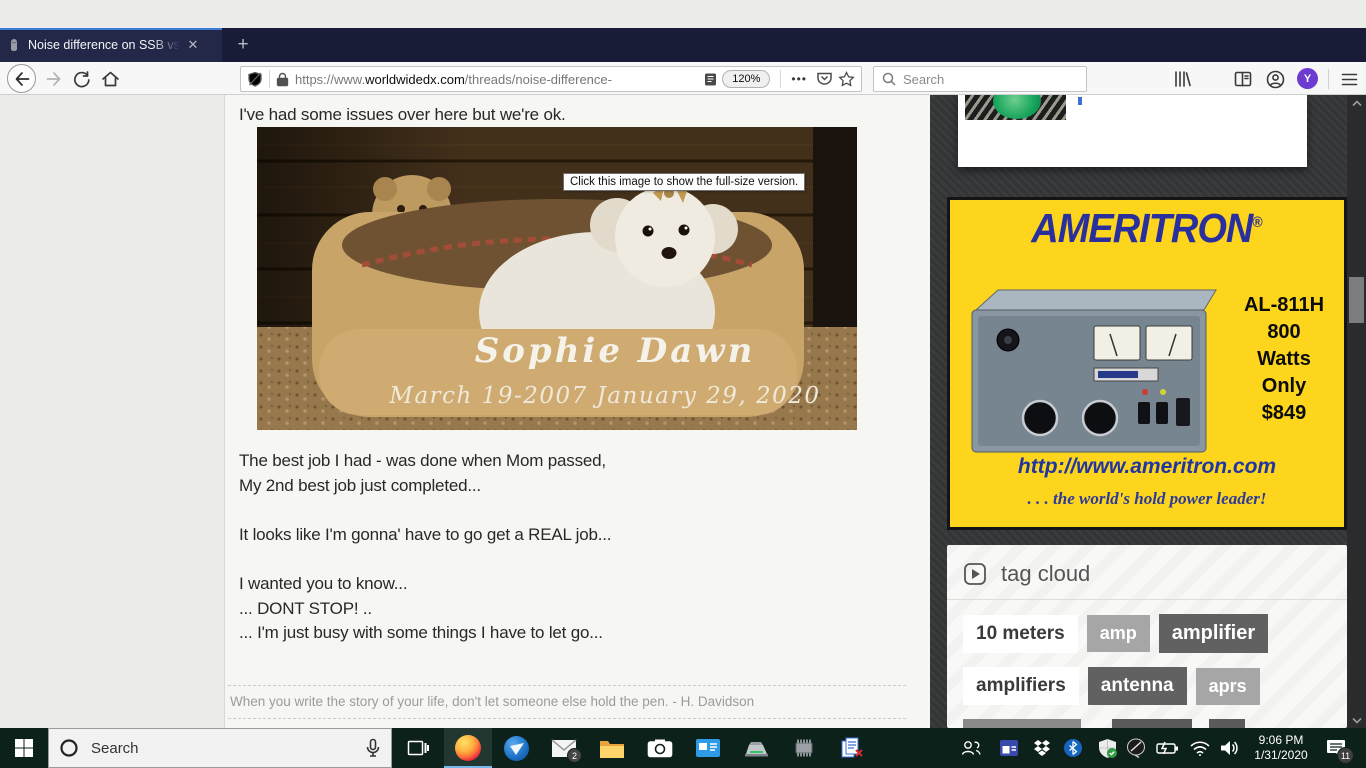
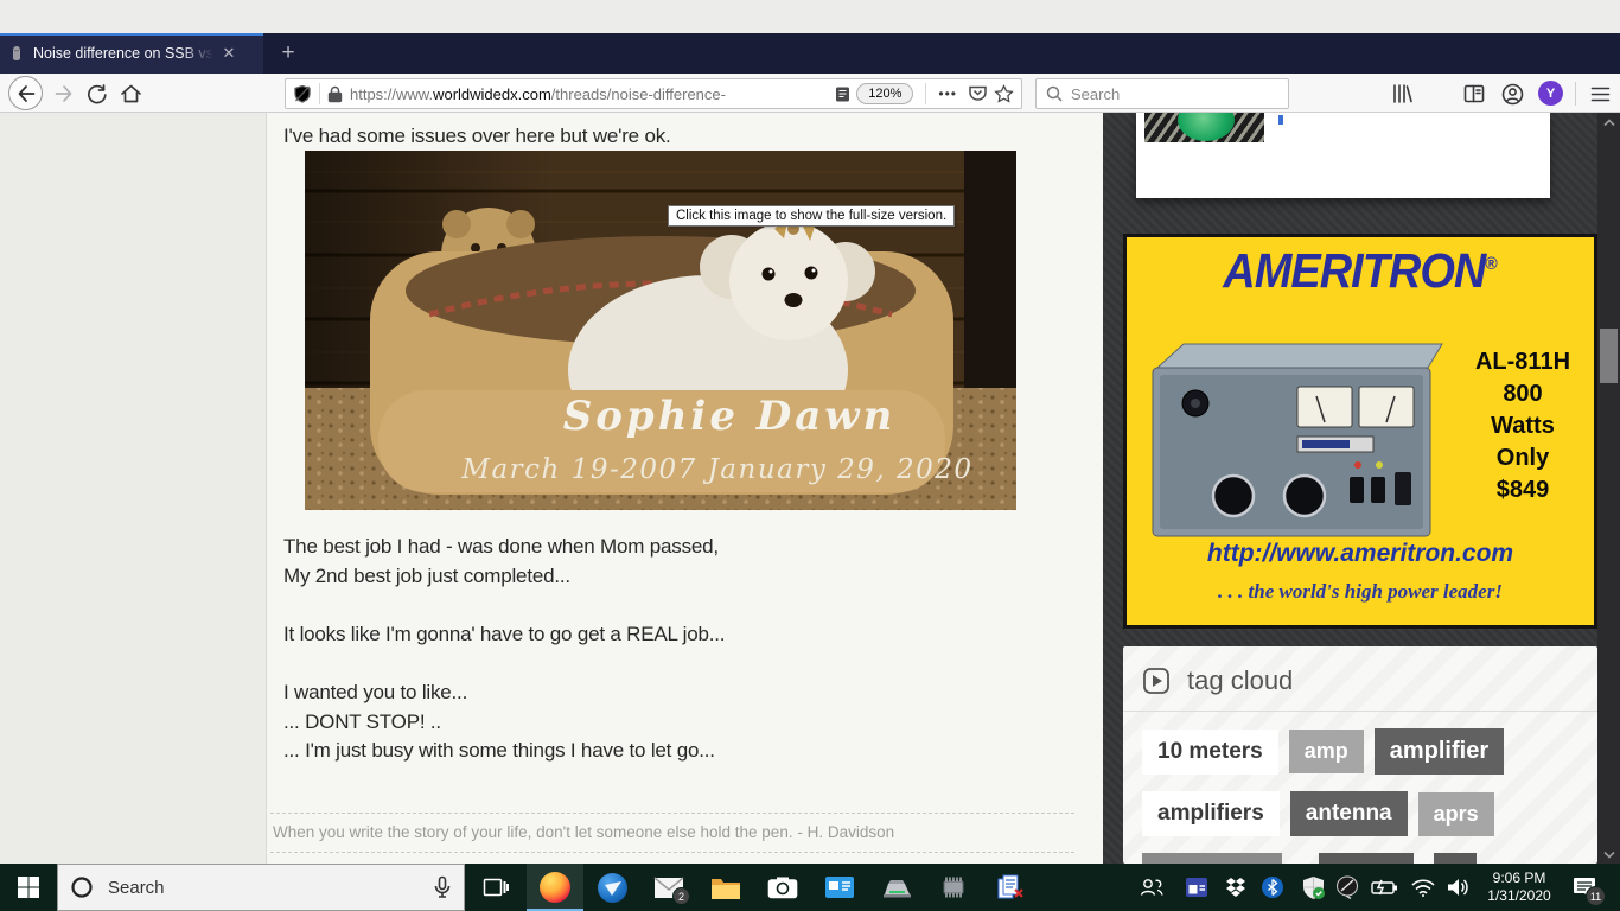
  Noise difference on SSB vs
  ✕
  +
  https://www.worldwidedx.com/threads/noise-difference-
  120%
  •••
  Search
  Y
  I've had some issues over here but we're ok.
  Sophie Dawn
  March 19-2007 January 29, 2020
  Click this image to show the full-size version.
  The best job I had - was done when Mom passed,
  My 2nd best job just completed...
  It looks like I'm gonna' have to go get a REAL job...
- I wanted you to know...
+ I wanted you to like...
  ... DONT STOP! ..
  ... I'm just busy with some things I have to let go...
  When you write the story of your life, don't let someone else hold the pen. - H. Davidson
  AMERITRON®
  AL-811H
  800
  Watts
  Only
  $849
  http://www.ameritron.com
- . . . the world's hold power leader!
+ . . . the world's high power leader!
  tag cloud
  10 meters
  amp
  amplifier
  amplifiers
  antenna
  aprs
  Search
  2
  9:06 PM
  1/31/2020
  11
